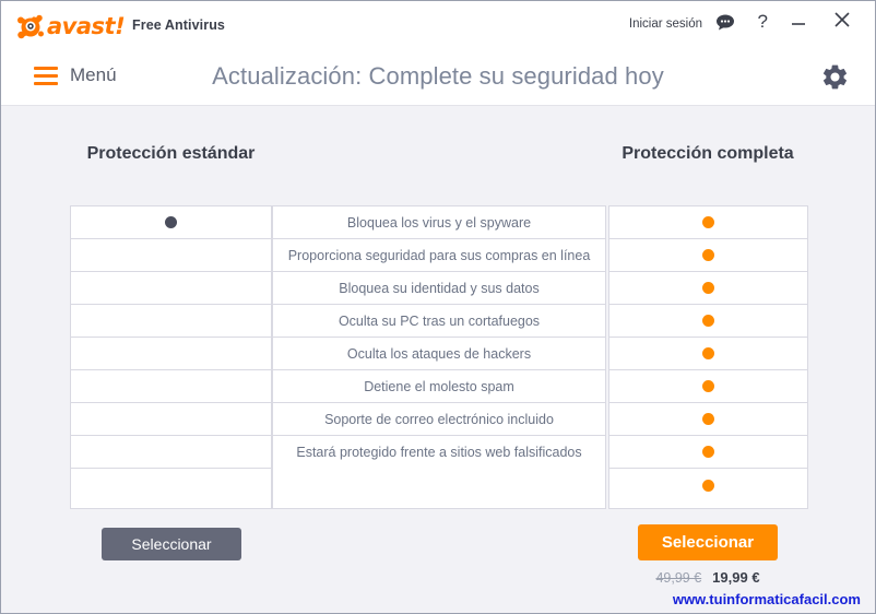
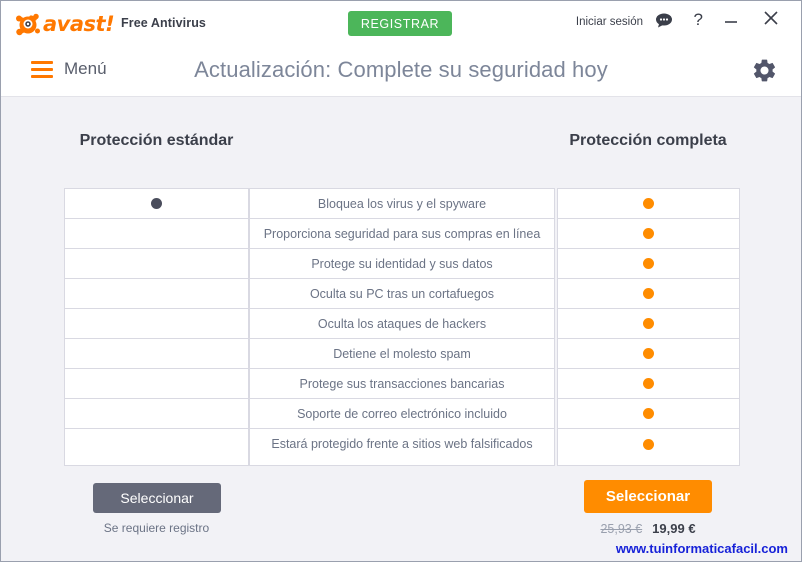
  avast!
  Free Antivirus
+ REGISTRAR
  Iniciar sesión
  ?
  Menú
  Actualización: Complete su seguridad hoy
  Protección estándar
  Protección completa
  Bloquea los virus y el spyware
  Proporciona seguridad para sus compras en línea
- Bloquea su identidad y sus datos
+ Protege su identidad y sus datos
  Oculta su PC tras un cortafuegos
  Oculta los ataques de hackers
  Detiene el molesto spam
+ Protege sus transacciones bancarias
  Soporte de correo electrónico incluido
  Estará protegido frente a sitios web falsificados
  Seleccionar
+ Se requiere registro
  Seleccionar
- 49,99 € 19,99 €
+ 25,93 € 19,99 €
  www.tuinformaticafacil.com
